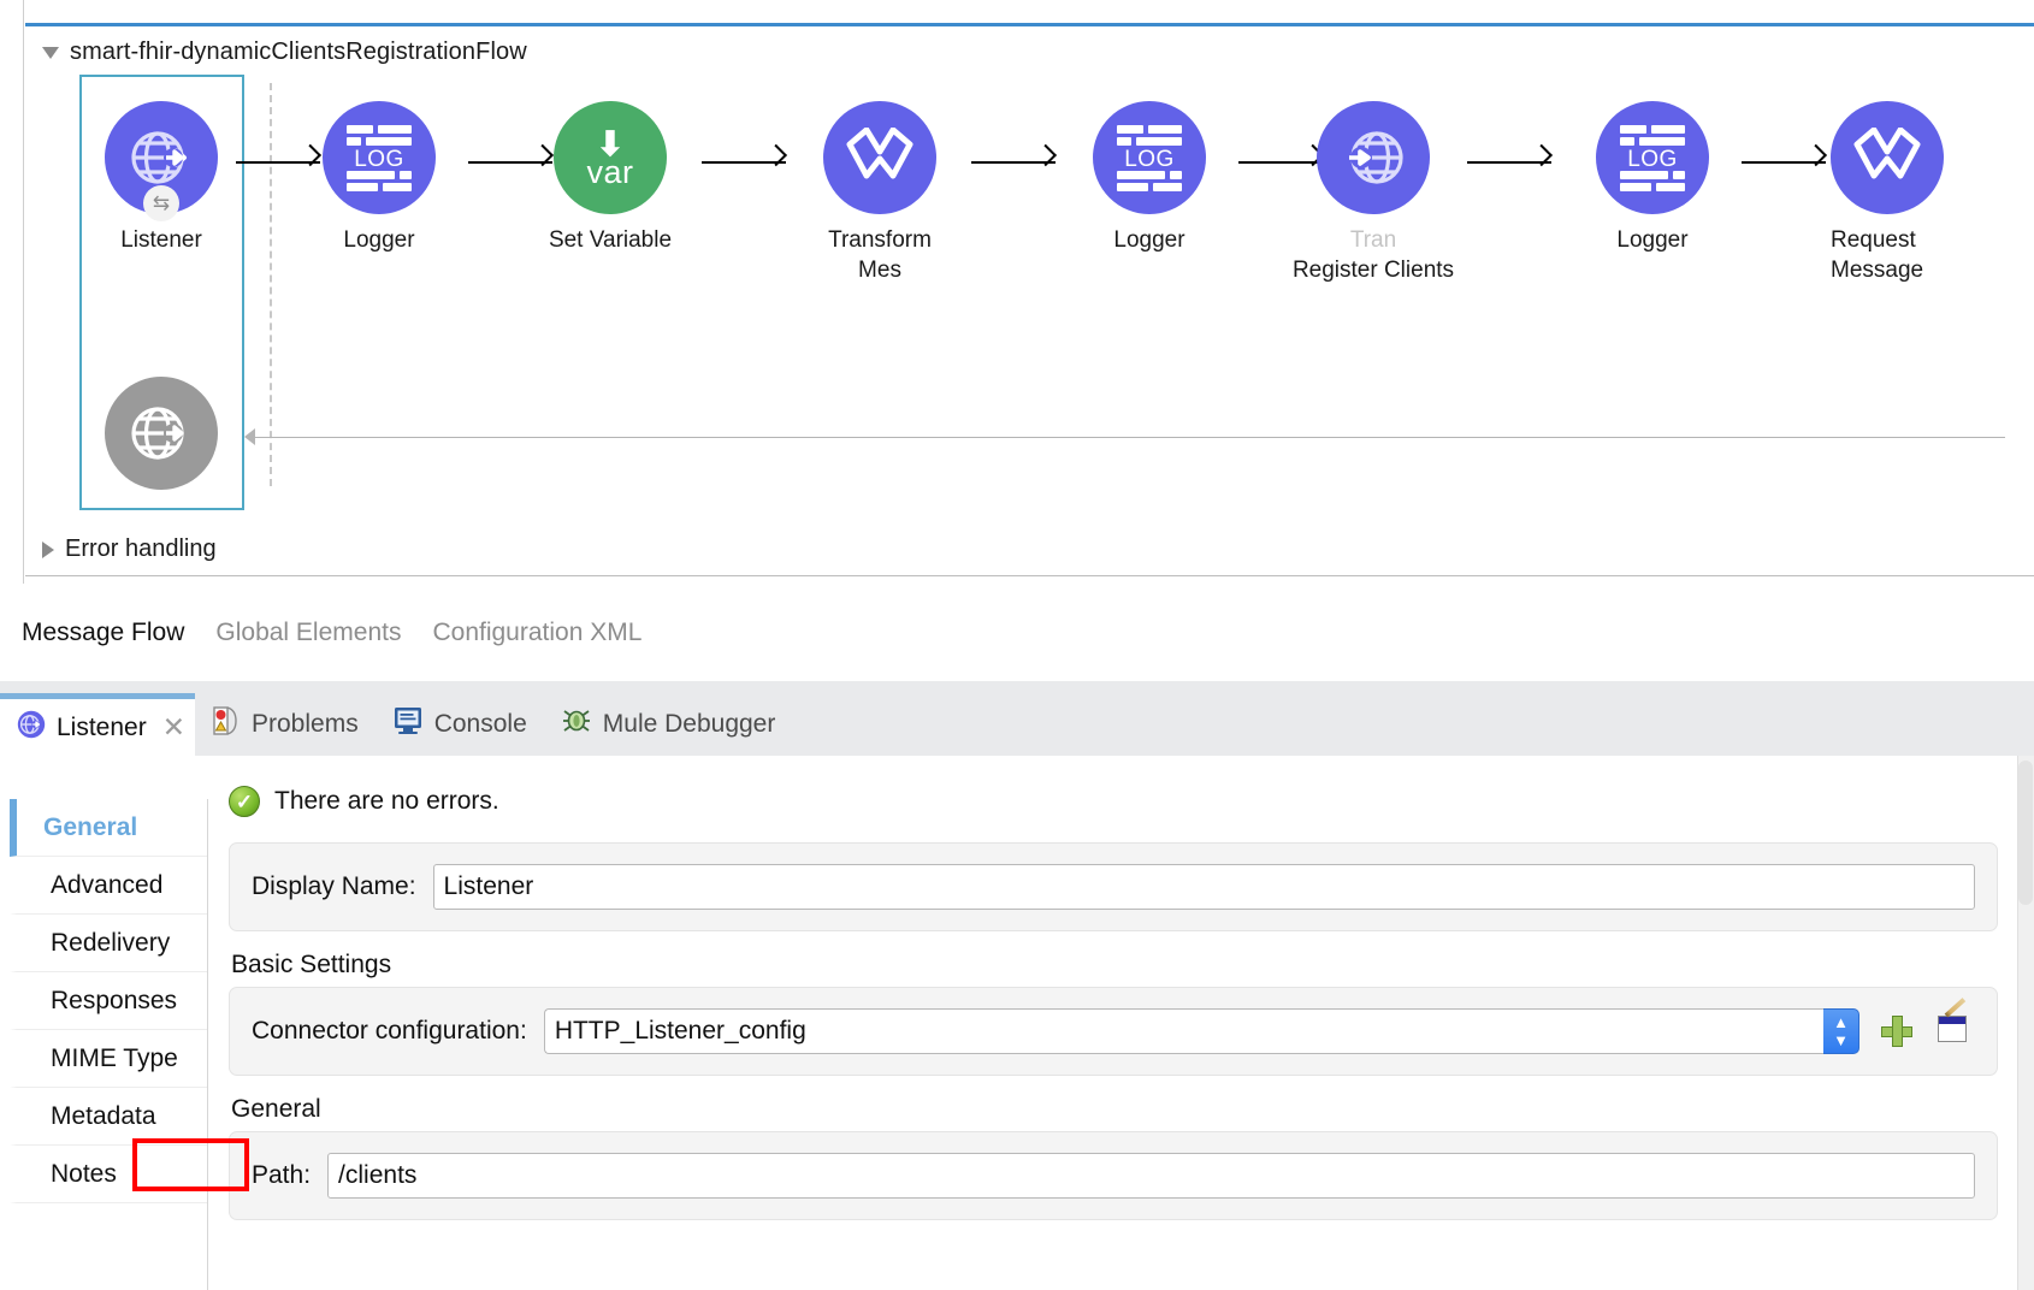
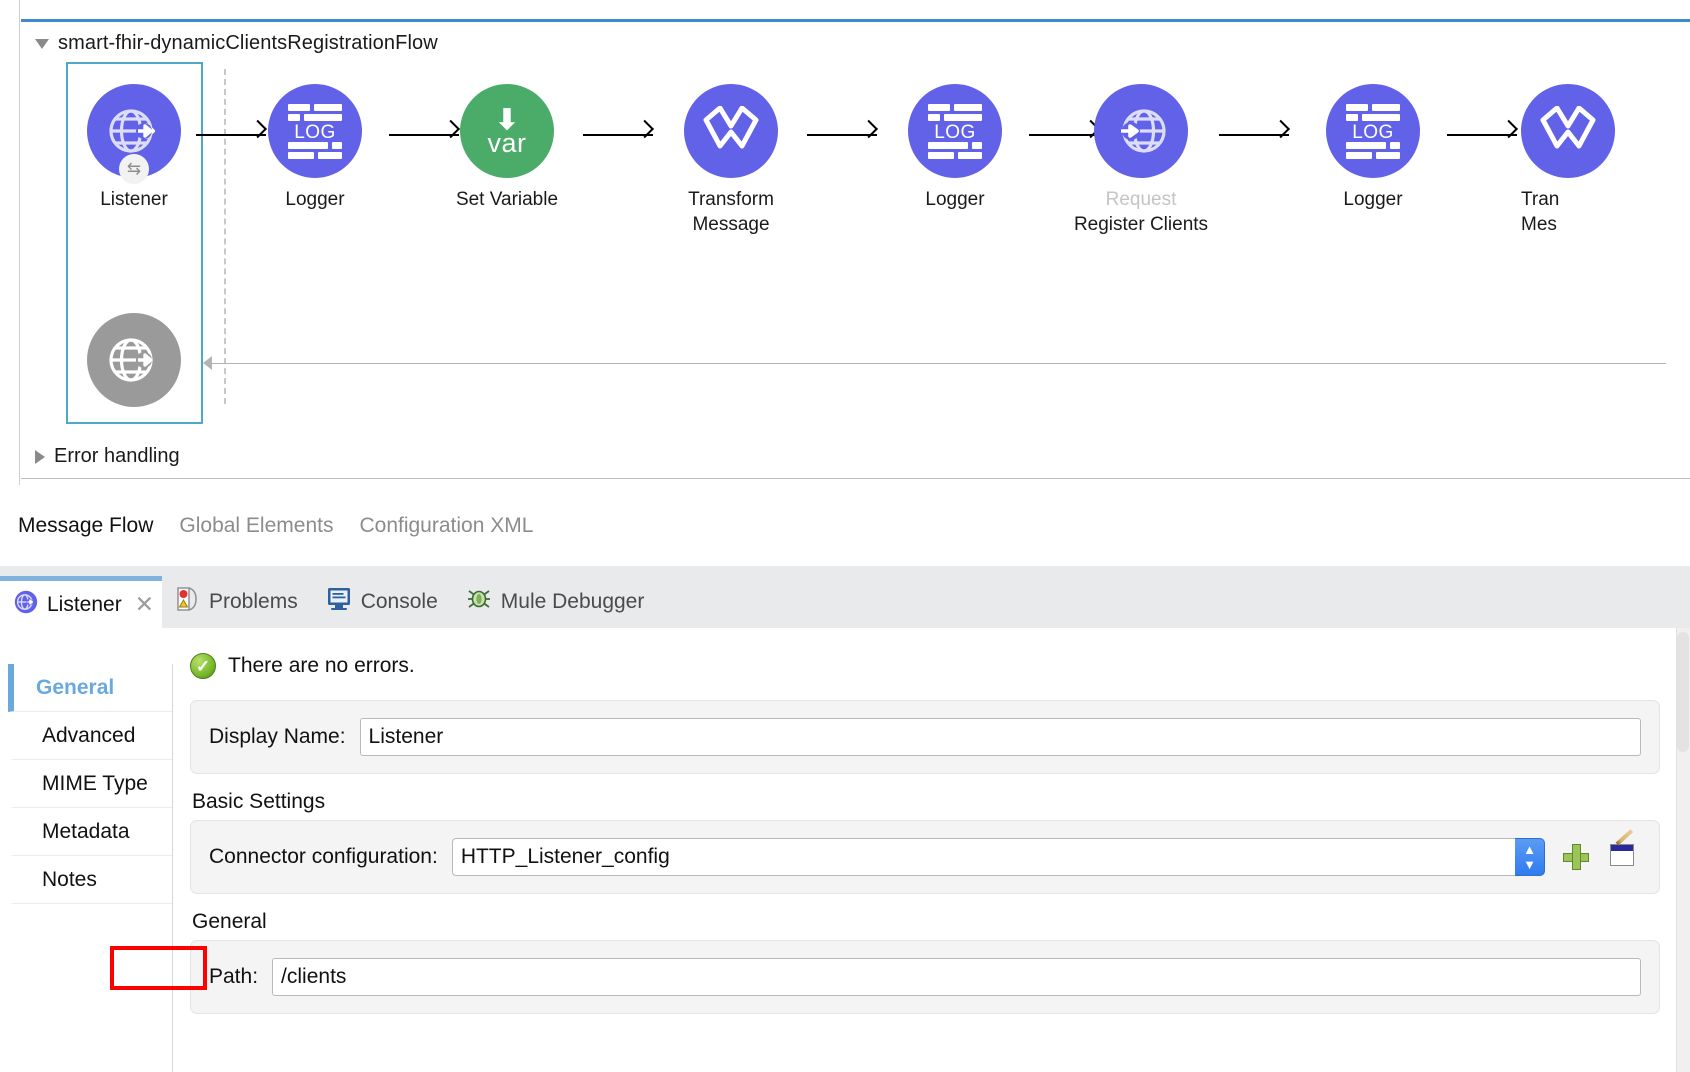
  smart-fhir-dynamicClientsRegistrationFlow
  ⇆
  Listener
  LOG
  Logger
  ⬇
  var
  Set Variable
  Transform
- Mes
+ Message
  LOG
  Logger
- Tran
+ Request
  Register Clients
  LOG
  Logger
- Request
+ Tran
- Message
+ Mes
  Error handling
  Message Flow
  Global Elements
  Configuration XML
  Listener
  ✕
  Problems
  Console
  Mule Debugger
  General
  Advanced
- Redelivery
- Responses
  MIME Type
  Metadata
  Notes
  ✓
  There are no errors.
  Display Name:
  Listener
  Basic Settings
  Connector configuration:
  HTTP_Listener_config
  ▲
  ▼
  General
  Path:
  /clients
